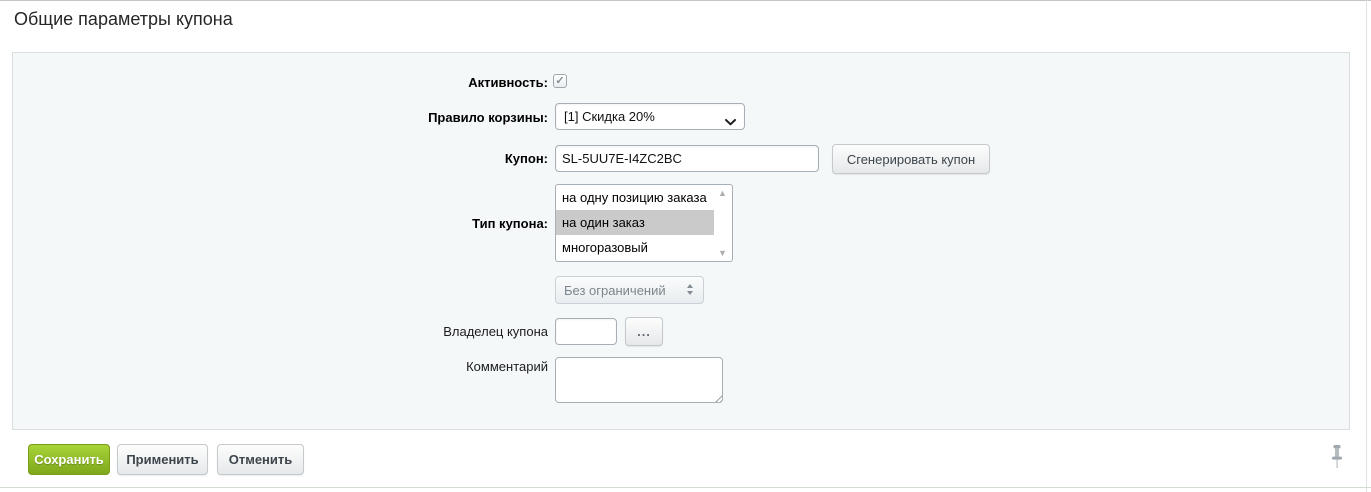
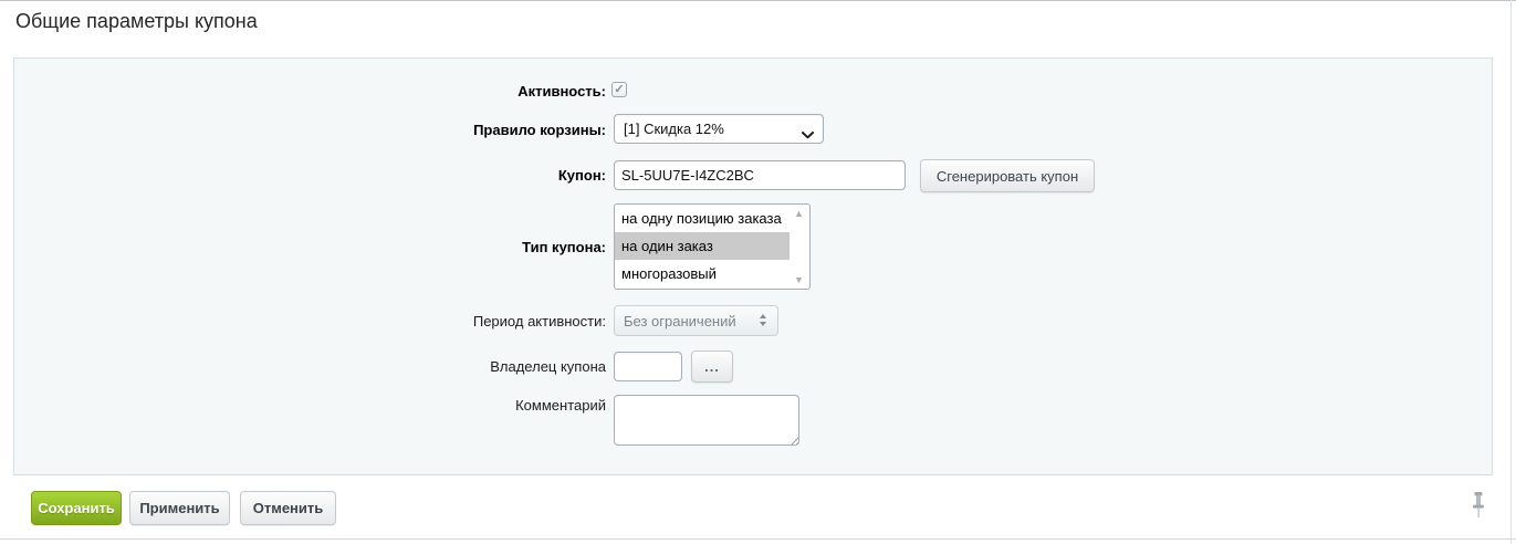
  Общие параметры купона
  Активность:
  ✓
  Правило корзины:
- [1] Скидка 20%
+ [1] Скидка 12%
  Купон:
  SL-5UU7E-I4ZC2BC
  Сгенерировать купон
  Тип купона:
  на одну позицию заказа
  на один заказ
  многоразовый
  ▲
  ▼
+ Период активности:
  Без ограничений
  Владелец купона
  ...
  Комментарий
  Сохранить
  Применить
  Отменить
